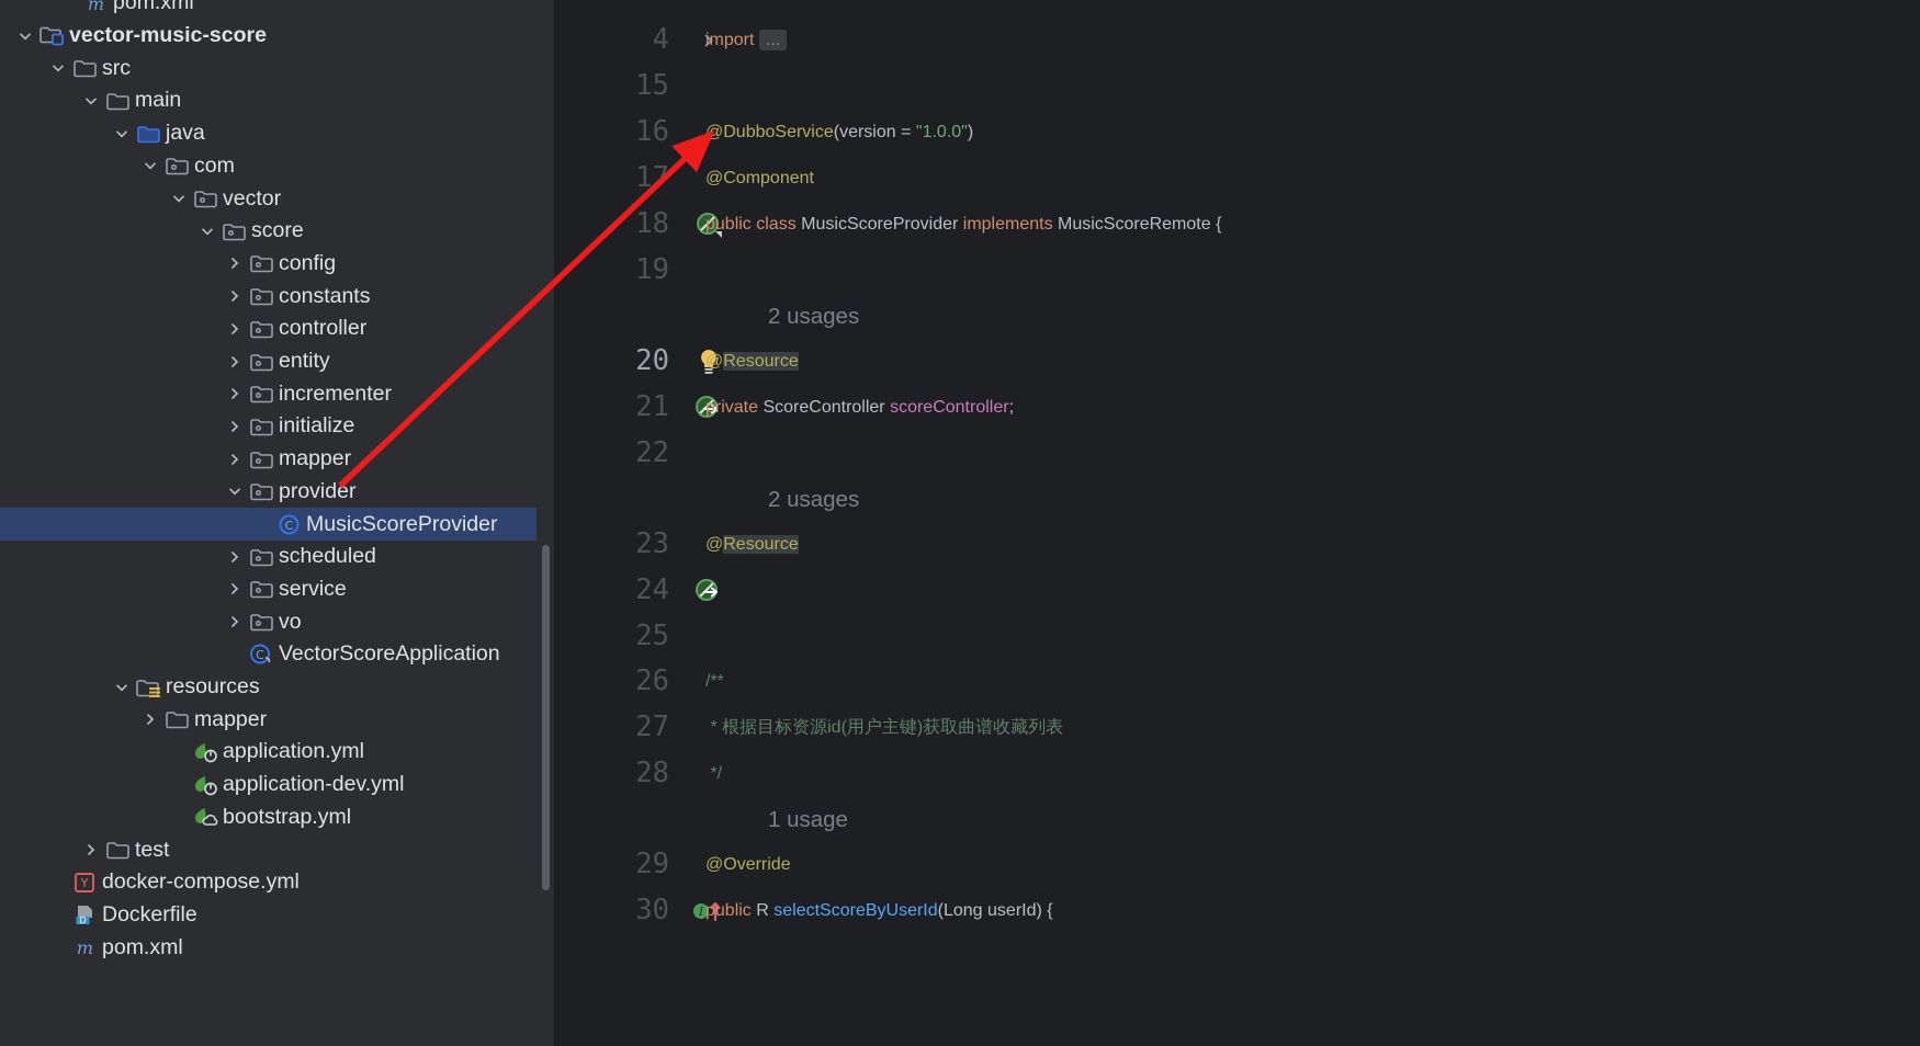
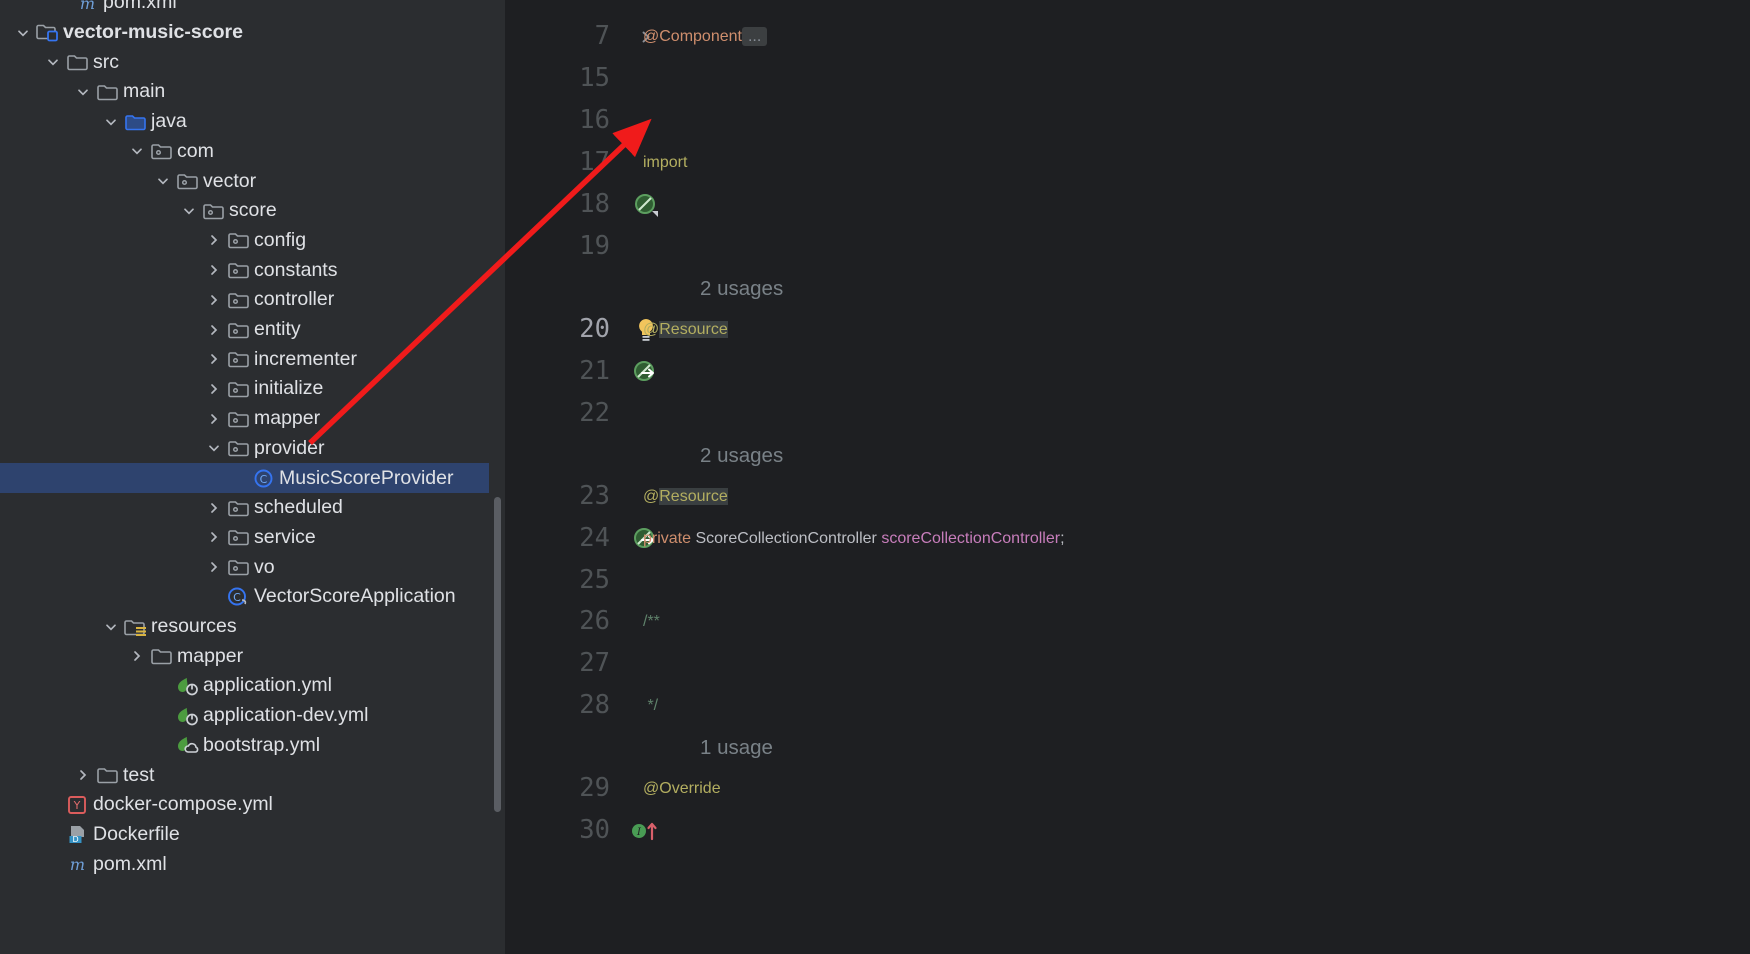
  m
  pom.xml
  vector-music-score
  src
  main
  java
  com
  vector
  score
  config
  constants
  controller
  entity
  incrementer
  initialize
  mapper
  provider
  C
  MusicScoreProvider
  scheduled
  service
  vo
  C
  VectorScoreApplication
  resources
  mapper
  application.yml
  application-dev.yml
  bootstrap.yml
  test
  Y
  docker-compose.yml
  D
  Dockerfile
  m
  pom.xml
- 4
+ 7
- import ...
+ @Component ...
  15
  16
- @DubboService(version = "1.0.0")
- @Component
+ import
  18
- public class MusicScoreProvider implements MusicScoreRemote {
  19
  2 usages
  20
  @Resource
  21
- private ScoreController scoreController;
  22
  2 usages
  23
  @Resource
  24
+ private ScoreCollectionController scoreCollectionController;
  25
  26
  /**
  27
- * 根据目标资源id(用户主键)获取曲谱收藏列表
  28
  */
  1 usage
  29
  @Override
  30
  I
- public R selectScoreByUserId(Long userId) {
